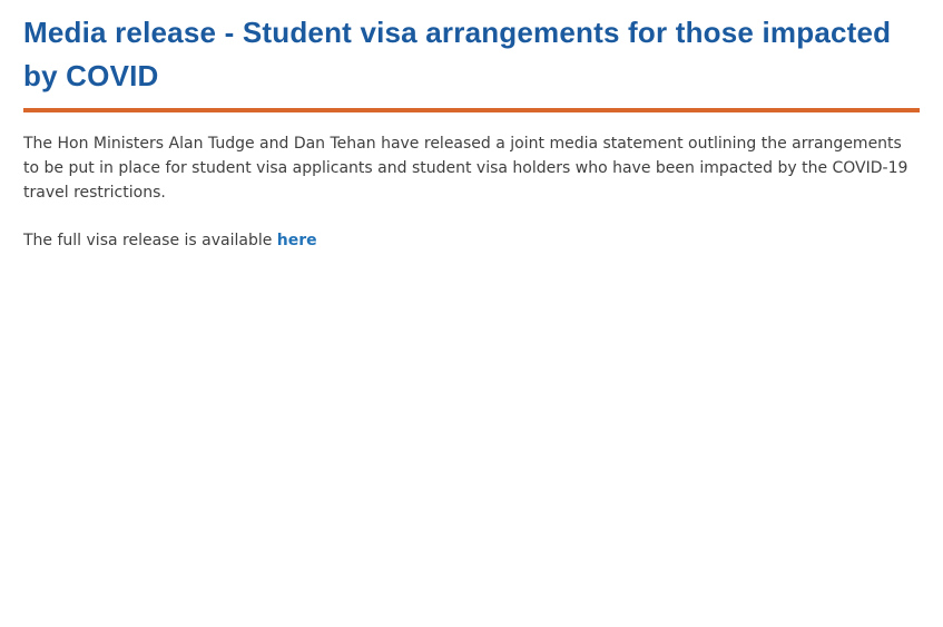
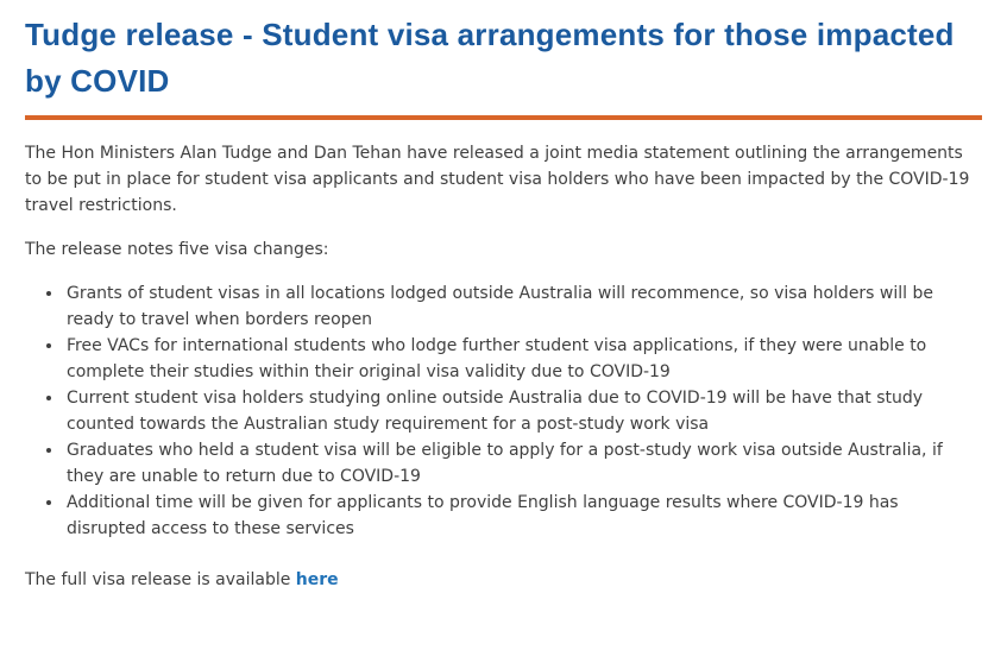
- Media release - Student visa arrangements for those impacted by COVID
+ Tudge release - Student visa arrangements for those impacted by COVID
  The Hon Ministers Alan Tudge and Dan Tehan have released a joint media statement outlining the arrangements to be put in place for student visa applicants and student visa holders who have been impacted by the COVID-19 travel restrictions.
+ The release notes five visa changes:
+ Grants of student visas in all locations lodged outside Australia will recommence, so visa holders will be ready to travel when borders reopen
+ Free VACs for international students who lodge further student visa applications, if they were unable to complete their studies within their original visa validity due to COVID-19
+ Current student visa holders studying online outside Australia due to COVID-19 will be have that study counted towards the Australian study requirement for a post-study work visa
+ Graduates who held a student visa will be eligible to apply for a post-study work visa outside Australia, if they are unable to return due to COVID-19
+ Additional time will be given for applicants to provide English language results where COVID-19 has disrupted access to these services
  The full visa release is available here
